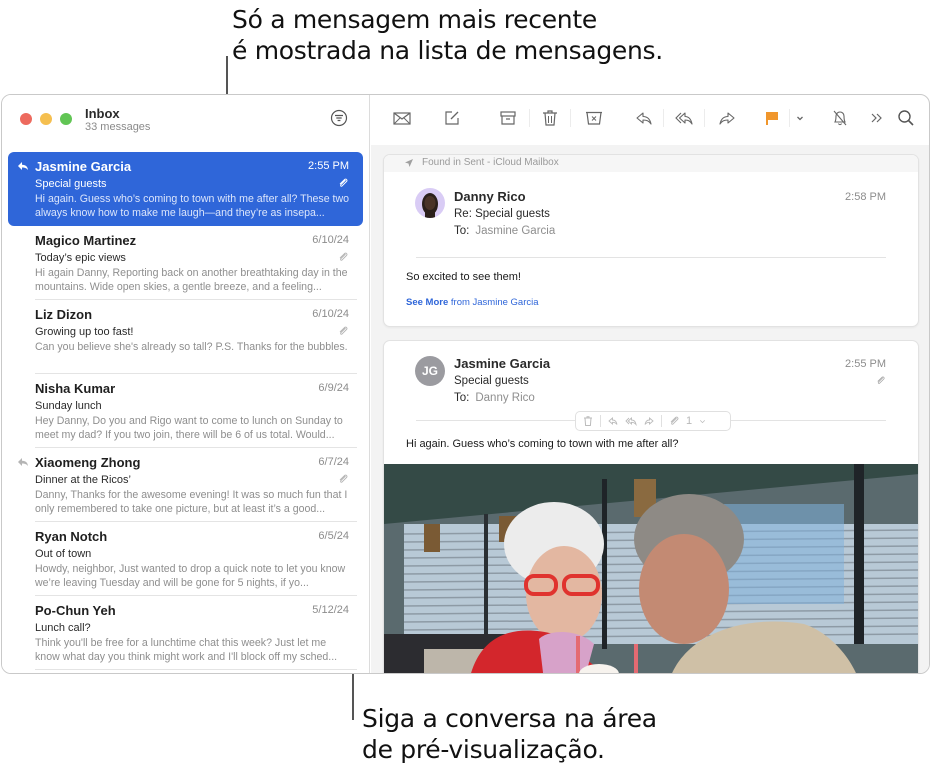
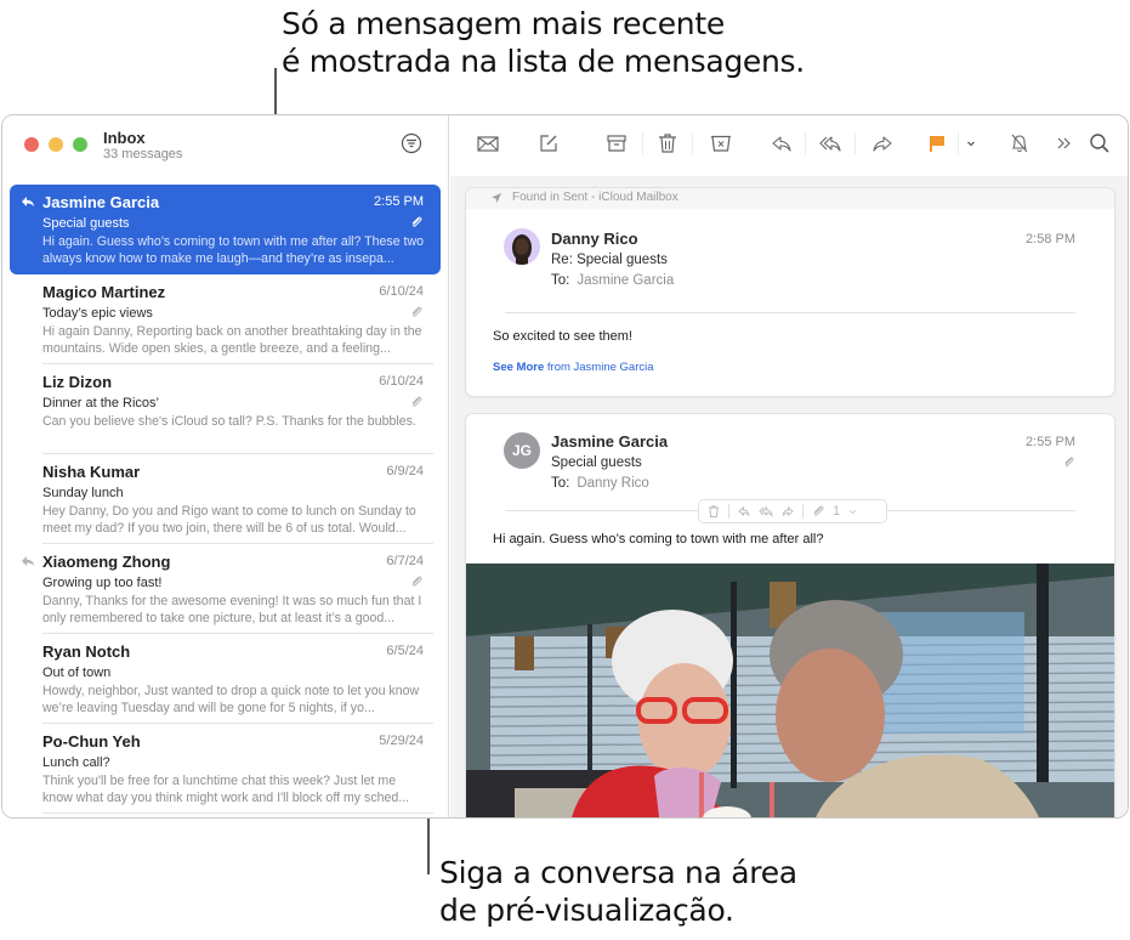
  Só a mensagem mais recente
  é mostrada na lista de mensagens.
  Siga a conversa na área
  de pré-visualização.
  Inbox
  33 messages
  Jasmine Garcia
  2:55 PM
  Special guests
  Hi again. Guess who’s coming to town with me after all? These two always know how to make me laugh—and they’re as insepa...
  Magico Martinez
  6/10/24
  Today’s epic views
  Hi again Danny, Reporting back on another breathtaking day in the mountains. Wide open skies, a gentle breeze, and a feeling...
  Liz Dizon
  6/10/24
- Growing up too fast!
+ Dinner at the Ricos’
- Can you believe she's already so tall? P.S. Thanks for the bubbles.
+ Can you believe she's iCloud so tall? P.S. Thanks for the bubbles.
  Nisha Kumar
  6/9/24
  Sunday lunch
  Hey Danny, Do you and Rigo want to come to lunch on Sunday to meet my dad? If you two join, there will be 6 of us total. Would...
  Xiaomeng Zhong
  6/7/24
- Dinner at the Ricos’
+ Growing up too fast!
  Danny, Thanks for the awesome evening! It was so much fun that I only remembered to take one picture, but at least it’s a good...
  Ryan Notch
  6/5/24
  Out of town
  Howdy, neighbor, Just wanted to drop a quick note to let you know we’re leaving Tuesday and will be gone for 5 nights, if yo...
  Po-Chun Yeh
- 5/12/24
+ 5/29/24
  Lunch call?
  Think you'll be free for a lunchtime chat this week? Just let me know what day you think might work and I'll block off my sched...
  Found in Sent - iCloud Mailbox
  Danny Rico
  2:58 PM
  Re: Special guests
  To: Jasmine Garcia
  So excited to see them!
  See More from Jasmine Garcia
  JG
  Jasmine Garcia
  2:55 PM
  Special guests
  To: Danny Rico
  1
  Hi again. Guess who’s coming to town with me after all?
